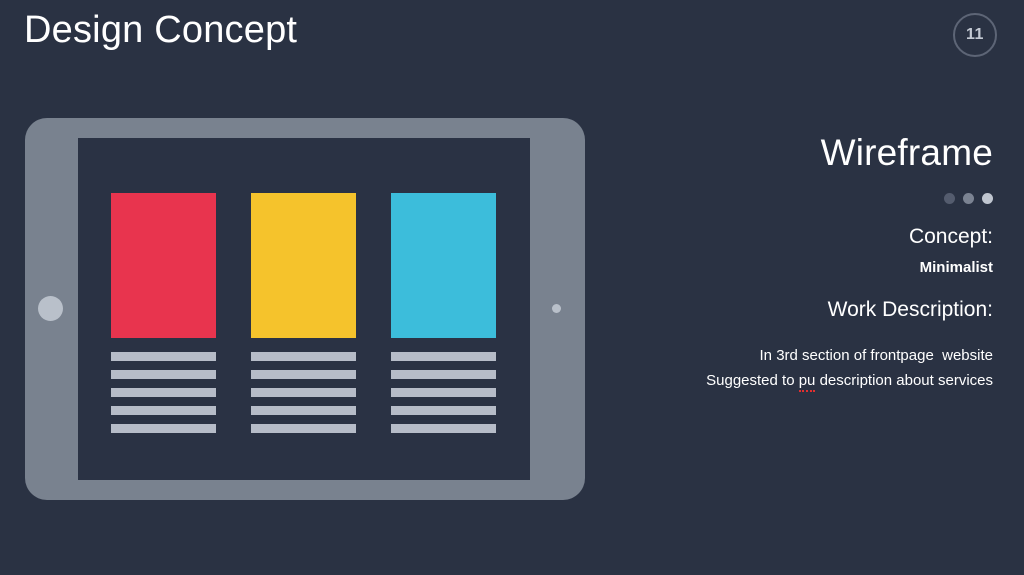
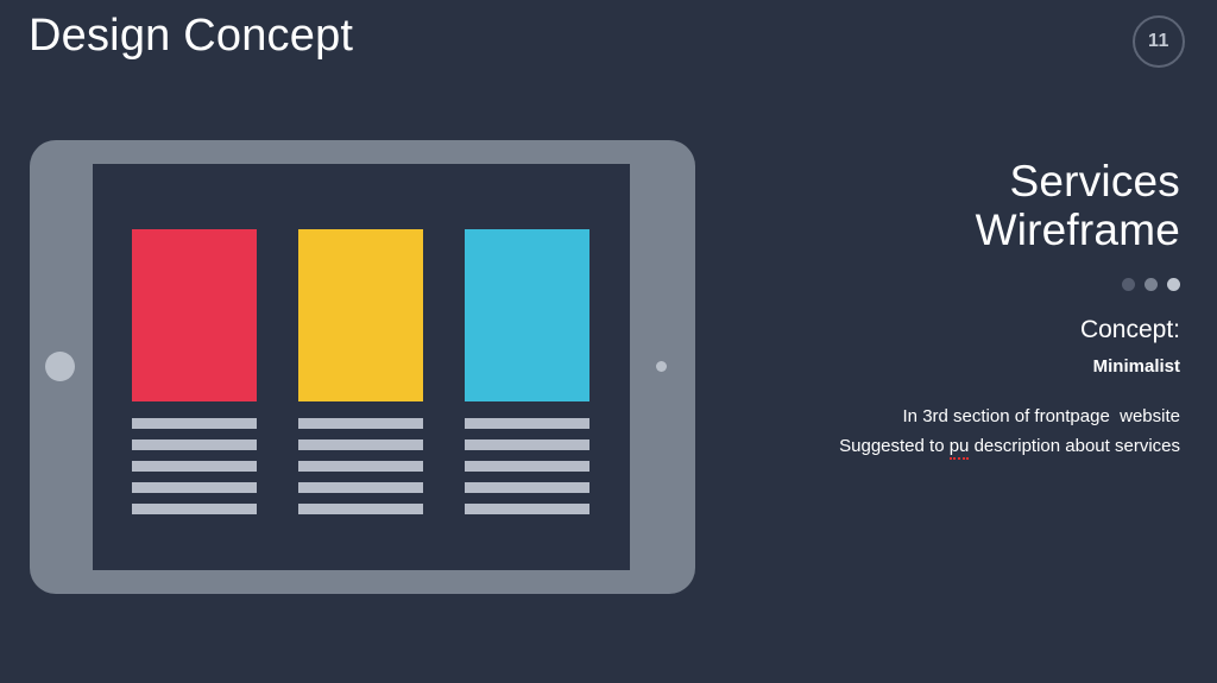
  Design Concept
  11
+ Services
  Wireframe
  Concept:
  Minimalist
- Work Description:
  In 3rd section of frontpage website
  Suggested to pu description about services
